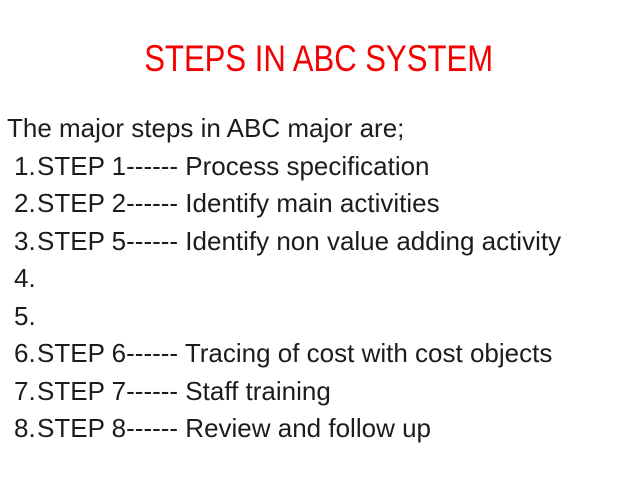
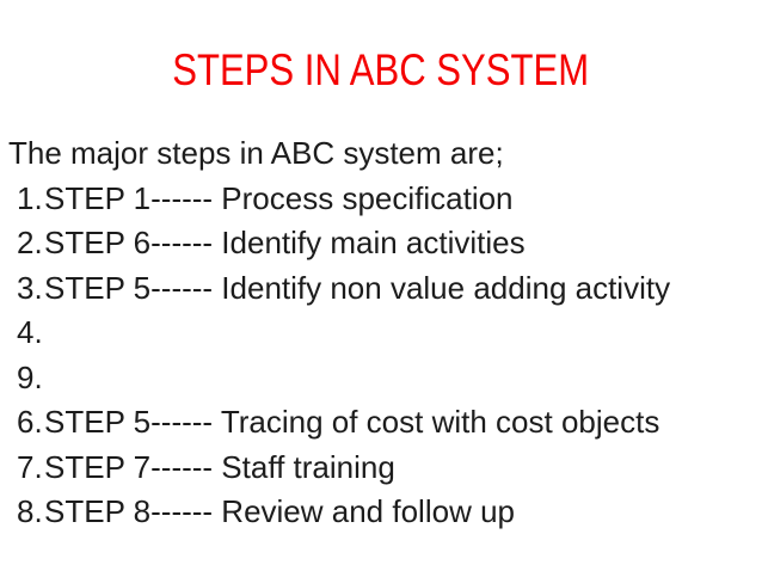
  STEPS IN ABC SYSTEM
- The major steps in ABC major are;
+ The major steps in ABC system are;
  1.
  STEP 1------ Process specification
  2.
- STEP 2------ Identify main activities
+ STEP 6------ Identify main activities
  3.
  STEP 5------ Identify non value adding activity
  4.
- 5.
+ 9.
  6.
- STEP 6------ Tracing of cost with cost objects
+ STEP 5------ Tracing of cost with cost objects
  7.
  STEP 7------ Staff training
  8.
  STEP 8------ Review and follow up
